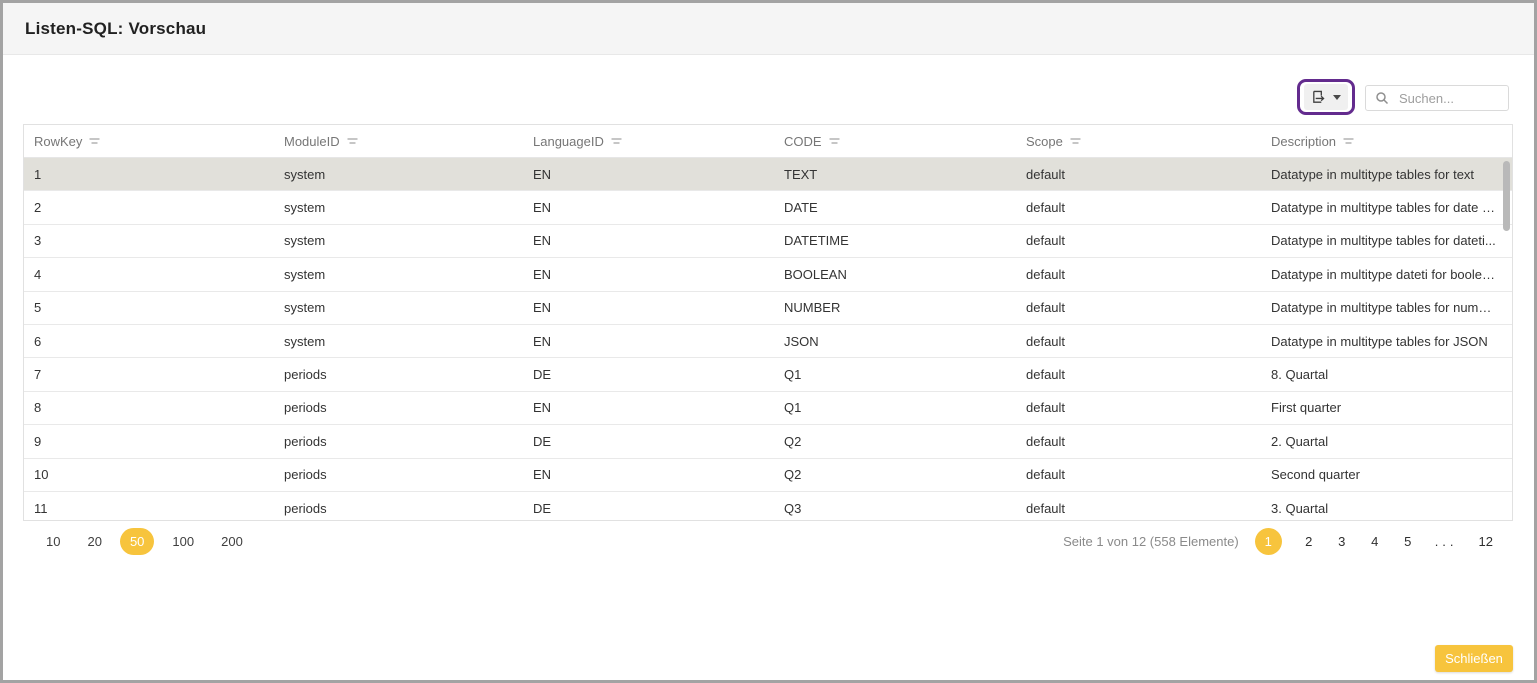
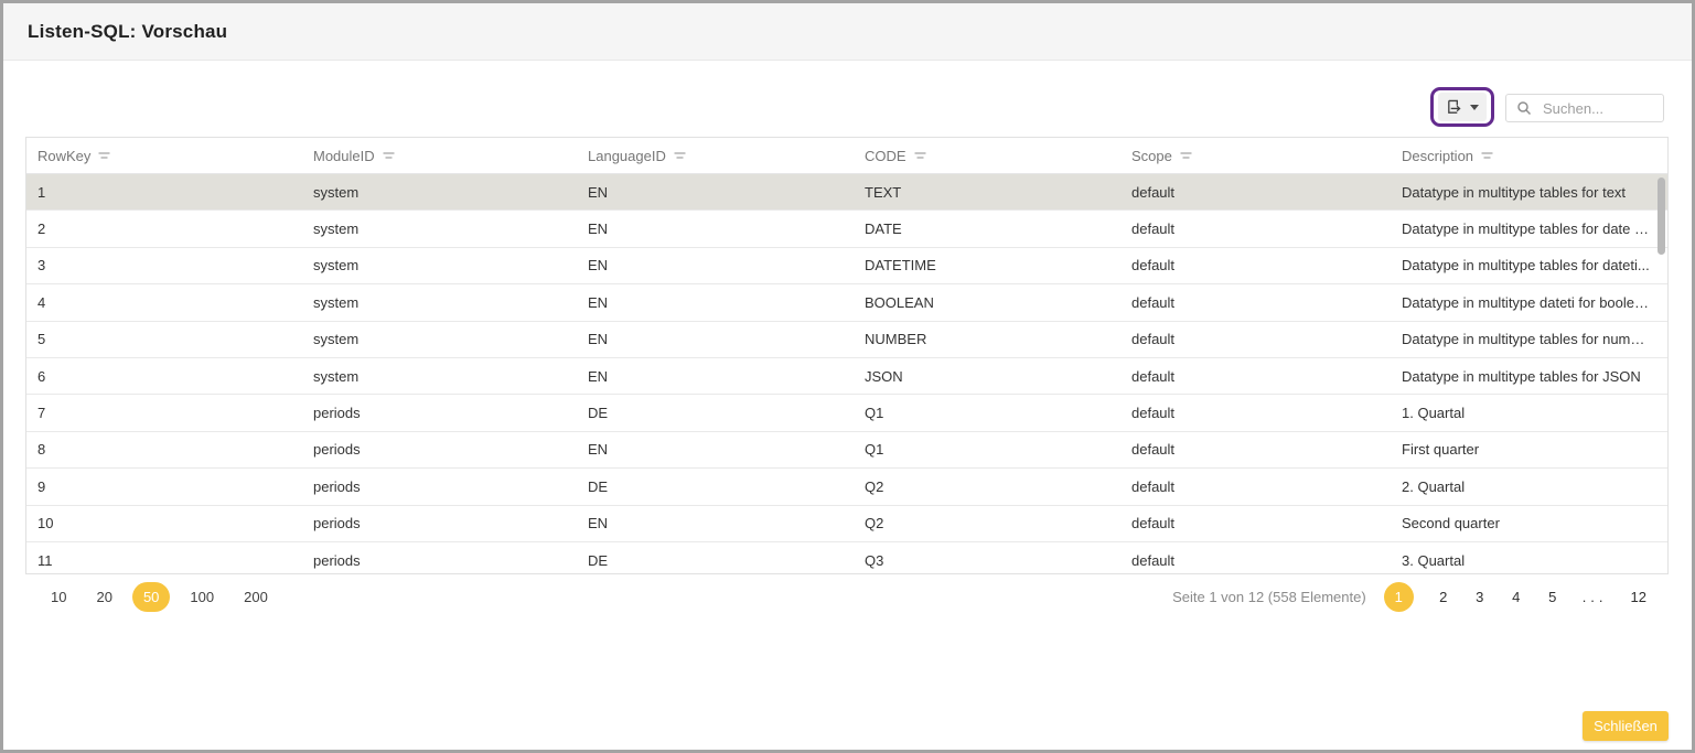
  Listen-SQL: Vorschau
  Suchen...
  RowKey
  ModuleID
  LanguageID
  CODE
  Scope
  Description
  1
  system
  EN
  TEXT
  default
  Datatype in multitype tables for text
  2
  system
  EN
  DATE
  default
  Datatype in multitype tables for date v...
  3
  system
  EN
  DATETIME
  default
  Datatype in multitype tables for dateti...
  4
  system
  EN
  BOOLEAN
  default
  Datatype in multitype dateti for boolea...
  5
  system
  EN
  NUMBER
  default
  Datatype in multitype tables for numbe...
  6
  system
  EN
  JSON
  default
  Datatype in multitype tables for JSON
  7
  periods
  DE
  Q1
  default
- 8. Quartal
+ 1. Quartal
  8
  periods
  EN
  Q1
  default
  First quarter
  9
  periods
  DE
  Q2
  default
  2. Quartal
  10
  periods
  EN
  Q2
  default
  Second quarter
  11
  periods
  DE
  Q3
  default
  3. Quartal
  10
  20
  50
  100
  200
  Seite 1 von 12 (558 Elemente)
  1
  2
  3
  4
  5
  ...
  12
  Schließen
